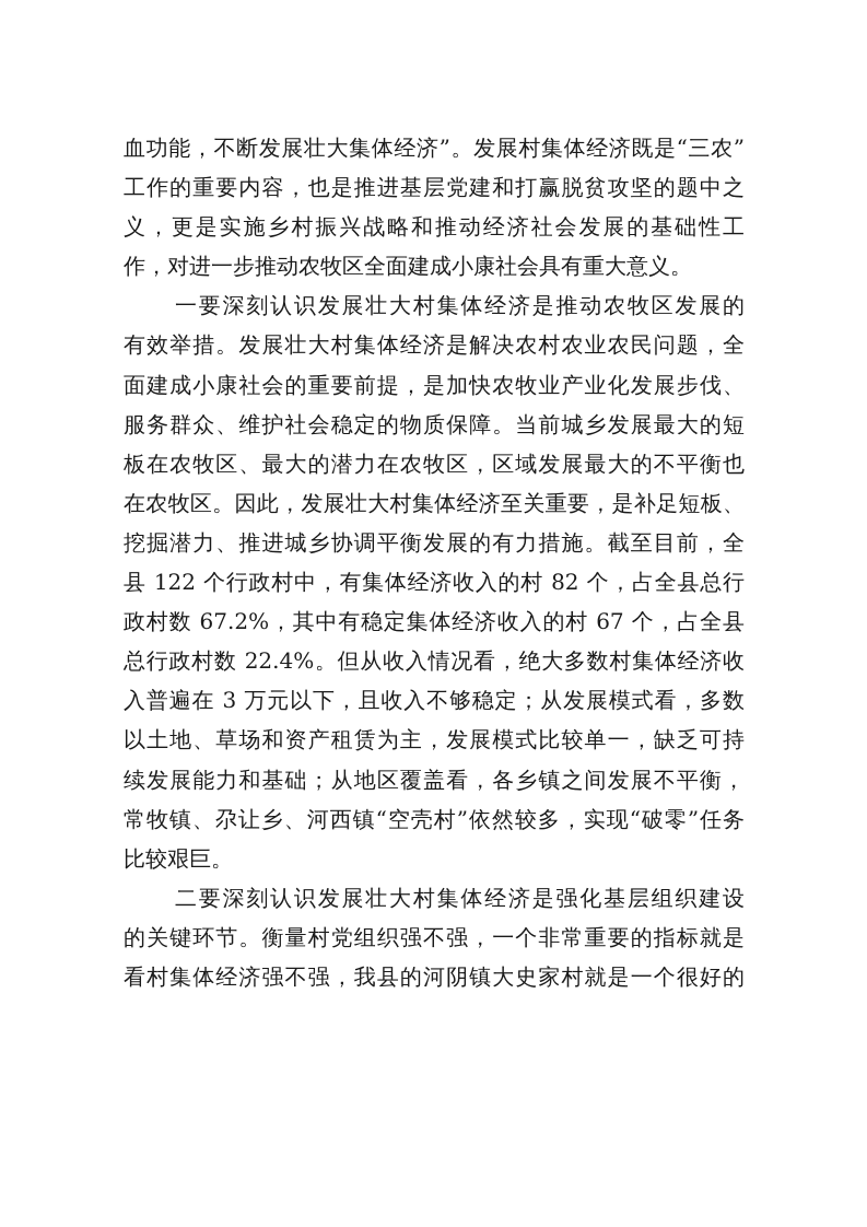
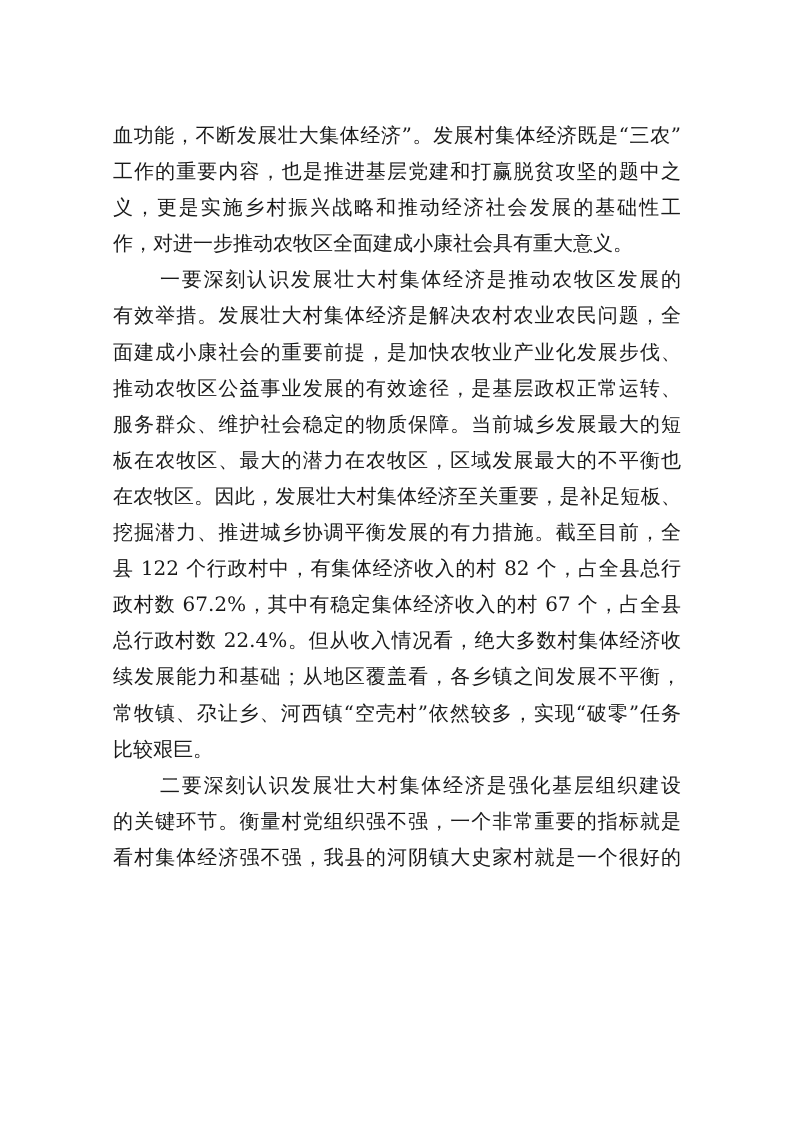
  血功能，不断发展壮大集体经济”。发展村集体经济既是“三农”
  工作的重要内容，也是推进基层党建和打赢脱贫攻坚的题中之
  义，更是实施乡村振兴战略和推动经济社会发展的基础性工
  作，对进一步推动农牧区全面建成小康社会具有重大意义。
  一要深刻认识发展壮大村集体经济是推动农牧区发展的
  有效举措。发展壮大村集体经济是解决农村农业农民问题，全
  面建成小康社会的重要前提，是加快农牧业产业化发展步伐、
+ 推动农牧区公益事业发展的有效途径，是基层政权正常运转、
  服务群众、维护社会稳定的物质保障。当前城乡发展最大的短
  板在农牧区、最大的潜力在农牧区，区域发展最大的不平衡也
  在农牧区。因此，发展壮大村集体经济至关重要，是补足短板、
  挖掘潜力、推进城乡协调平衡发展的有力措施。截至目前，全
  县 122 个行政村中，有集体经济收入的村 82 个，占全县总行
  政村数 67.2%，其中有稳定集体经济收入的村 67 个，占全县
  总行政村数 22.4%。但从收入情况看，绝大多数村集体经济收
- 入普遍在 3 万元以下，且收入不够稳定；从发展模式看，多数
- 以土地、草场和资产租赁为主，发展模式比较单一，缺乏可持
  续发展能力和基础；从地区覆盖看，各乡镇之间发展不平衡，
  常牧镇、尕让乡、河西镇“空壳村”依然较多，实现“破零”任务
  比较艰巨。
  二要深刻认识发展壮大村集体经济是强化基层组织建设
  的关键环节。衡量村党组织强不强，一个非常重要的指标就是
  看村集体经济强不强，我县的河阴镇大史家村就是一个很好的
